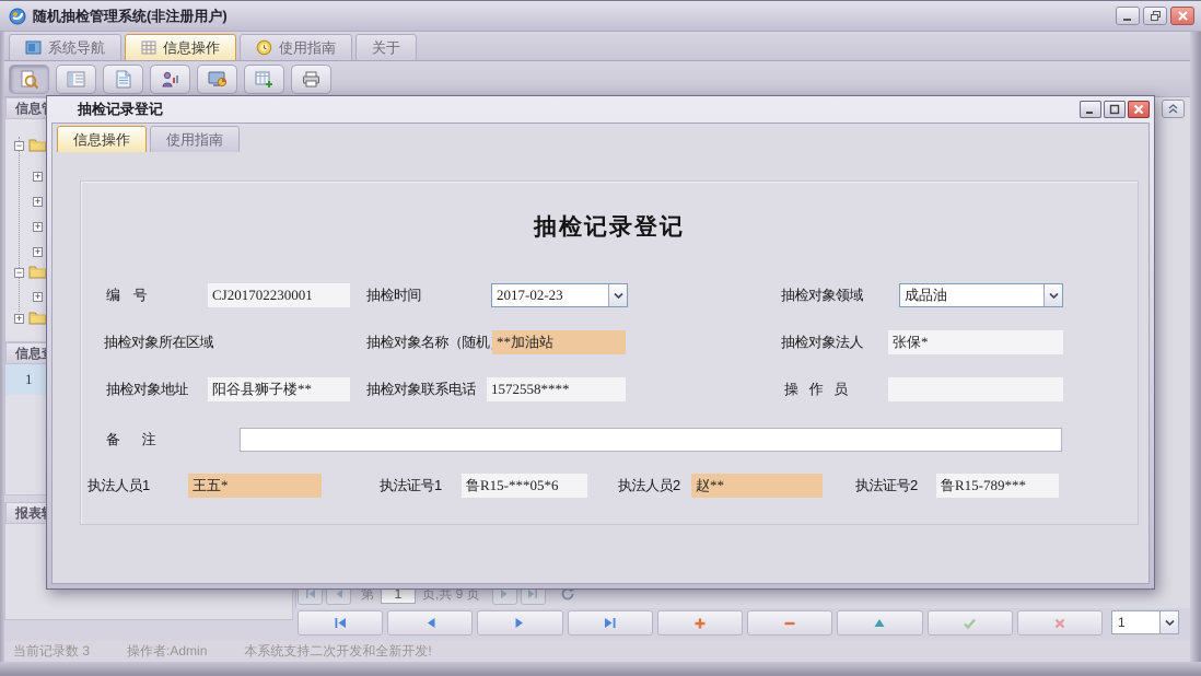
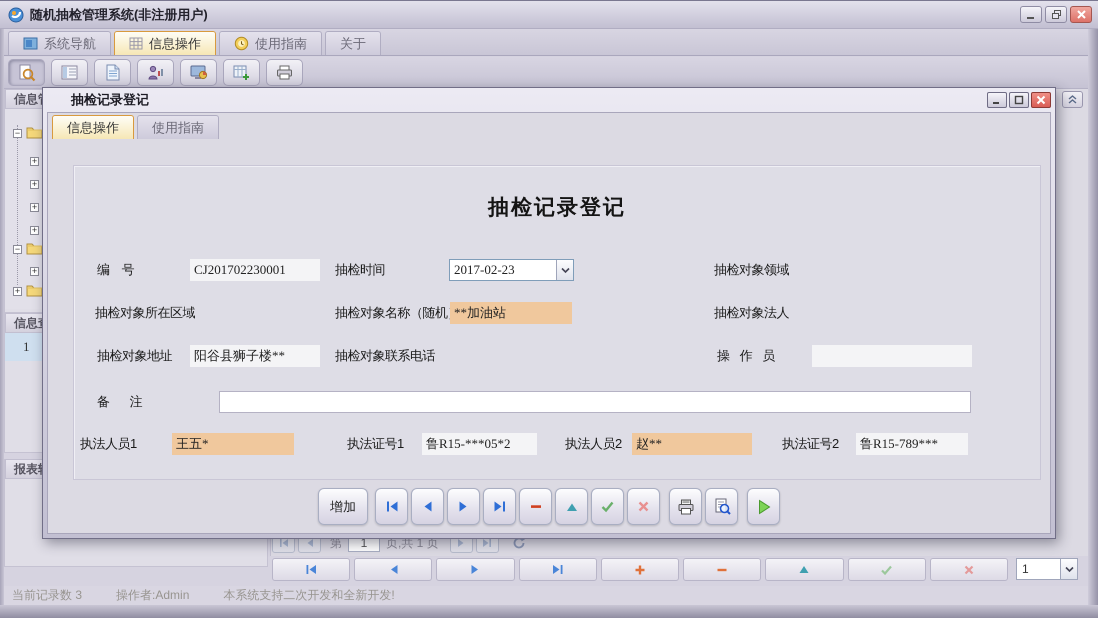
  随机抽检管理系统(非注册用户)
  系统导航
  信息操作
  使用指南
  关于
  −
  +
  +
  +
  +
  −
  +
  +
  1
  第
  1
- 页,共 9 页
+ 页,共 1 页
  1
  当前记录数 3
  操作者:Admin
  本系统支持二次开发和全新开发!
  抽检记录登记
  信息操作
  使用指南
  抽检记录登记
  编 号
  CJ201702230001
  抽检时间
  2017-02-23
  抽检对象领域
- 成品油
  抽检对象所在区域
  抽检对象名称（随机
  **加油站
  抽检对象法人
- 张保*
  抽检对象地址
  阳谷县狮子楼**
  抽检对象联系电话
- 1572558****
  操 作 员
  备 注
  执法人员1
  王五*
  执法证号1
- 鲁R15-***05*6
+ 鲁R15-***05*2
  执法人员2
  赵**
  执法证号2
  鲁R15-789***
+ 增加
